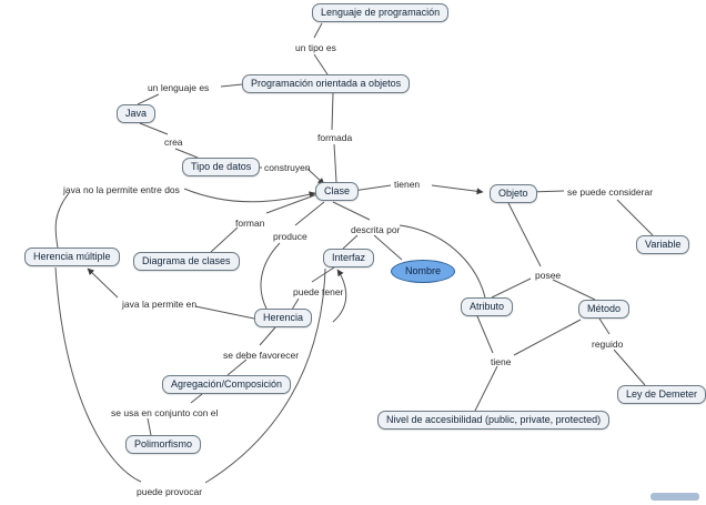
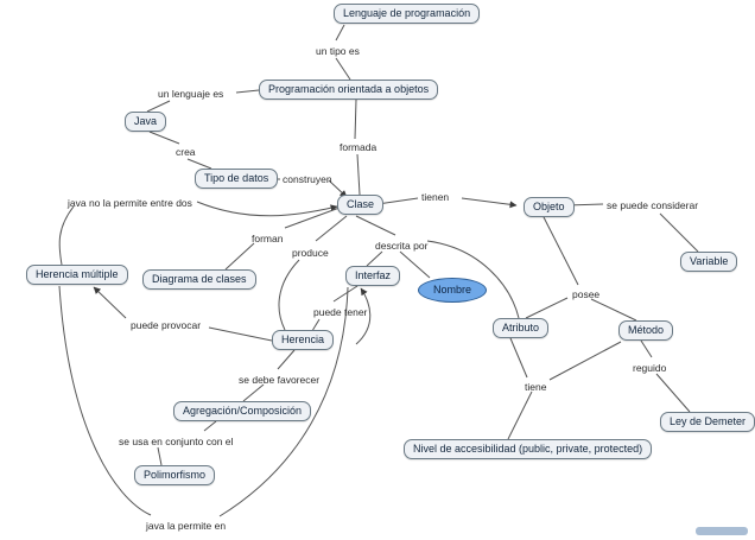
  Lenguaje de programación
  Programación orientada a objetos
  Java
  Tipo de datos
  Clase
  Objeto
  Variable
  Herencia múltiple
  Diagrama de clases
  Interfaz
  Nombre
  Atributo
  Método
  Herencia
  Agregación/Composición
  Ley de Demeter
  Nivel de accesibilidad (public, private, protected)
  Polimorfismo
  un tipo es
  un lenguaje es
  crea
  formada
  construyen
  tienen
  se puede considerar
  java no la permite entre dos
  forman
  produce
  descrita por
  posee
  puede tener
- java la permite en
+ puede provocar
  tiene
  reguido
  se debe favorecer
  se usa en conjunto con el
- puede provocar
+ java la permite en
